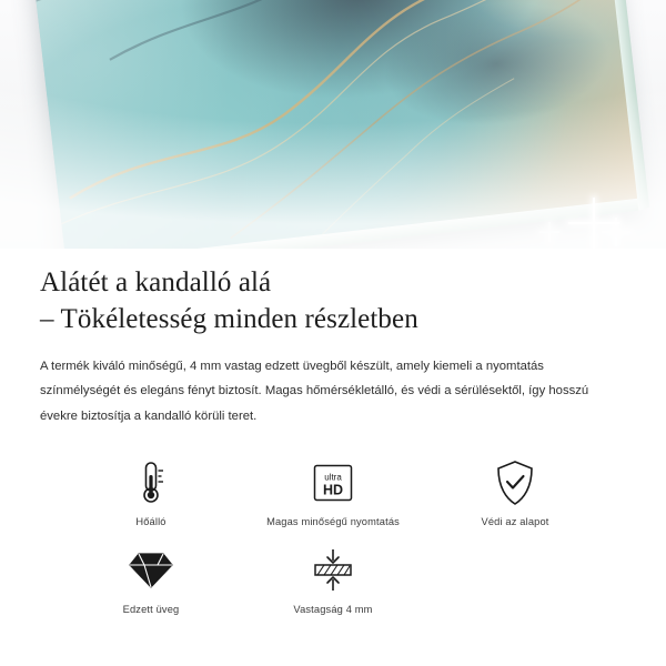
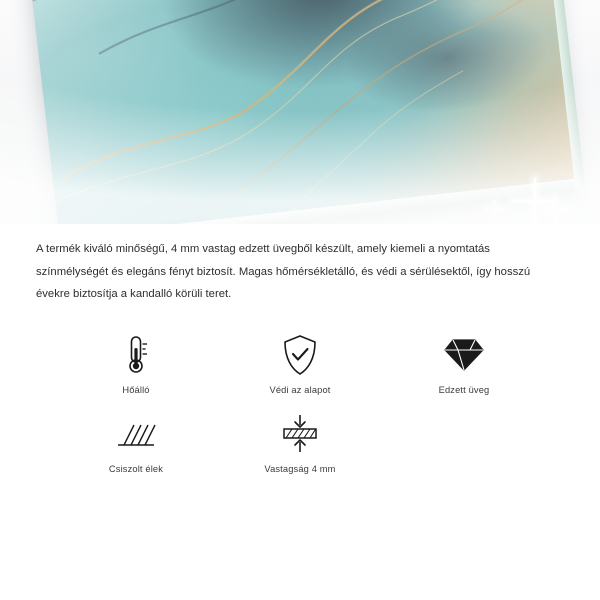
- Alátét a kandalló alá
- – Tökéletesség minden részletben
  A termék kiváló minőségű, 4 mm vastag edzett üvegből készült, amely kiemeli a nyomtatás színmélységét és elegáns fényt biztosít. Magas hőmérsékletálló, és védi a sérülésektől, így hosszú évekre biztosítja a kandalló körüli teret.
  Hőálló
- ultra
- HD
- Magas minőségű nyomtatás
  Védi az alapot
  Edzett üveg
+ Csiszolt élek
  Vastagság 4 mm
